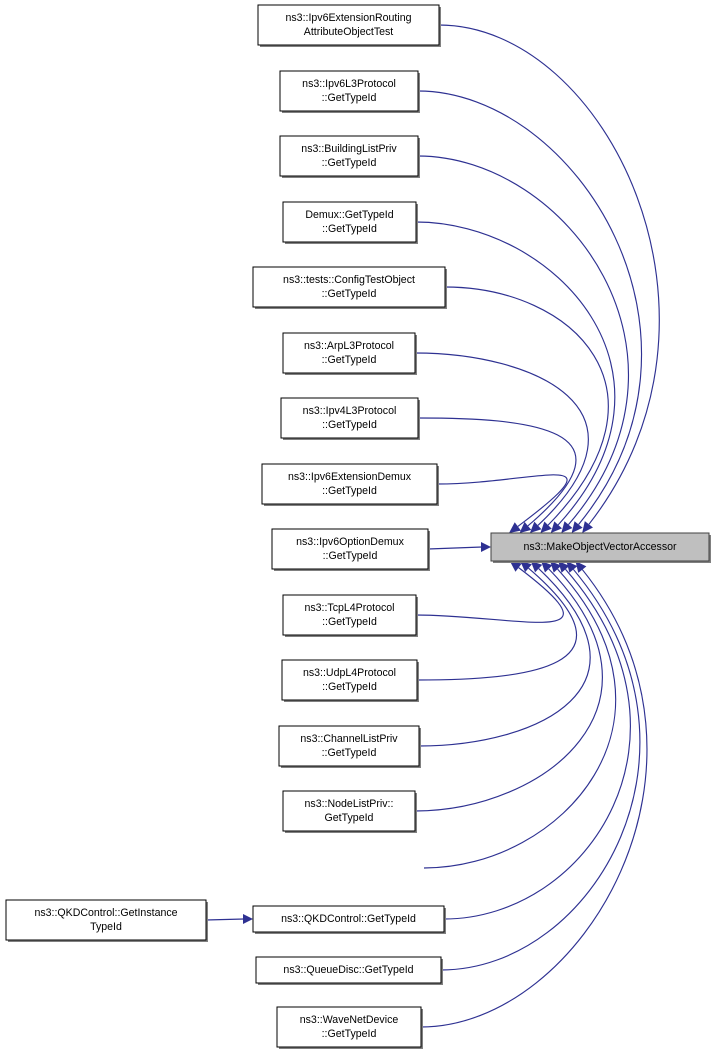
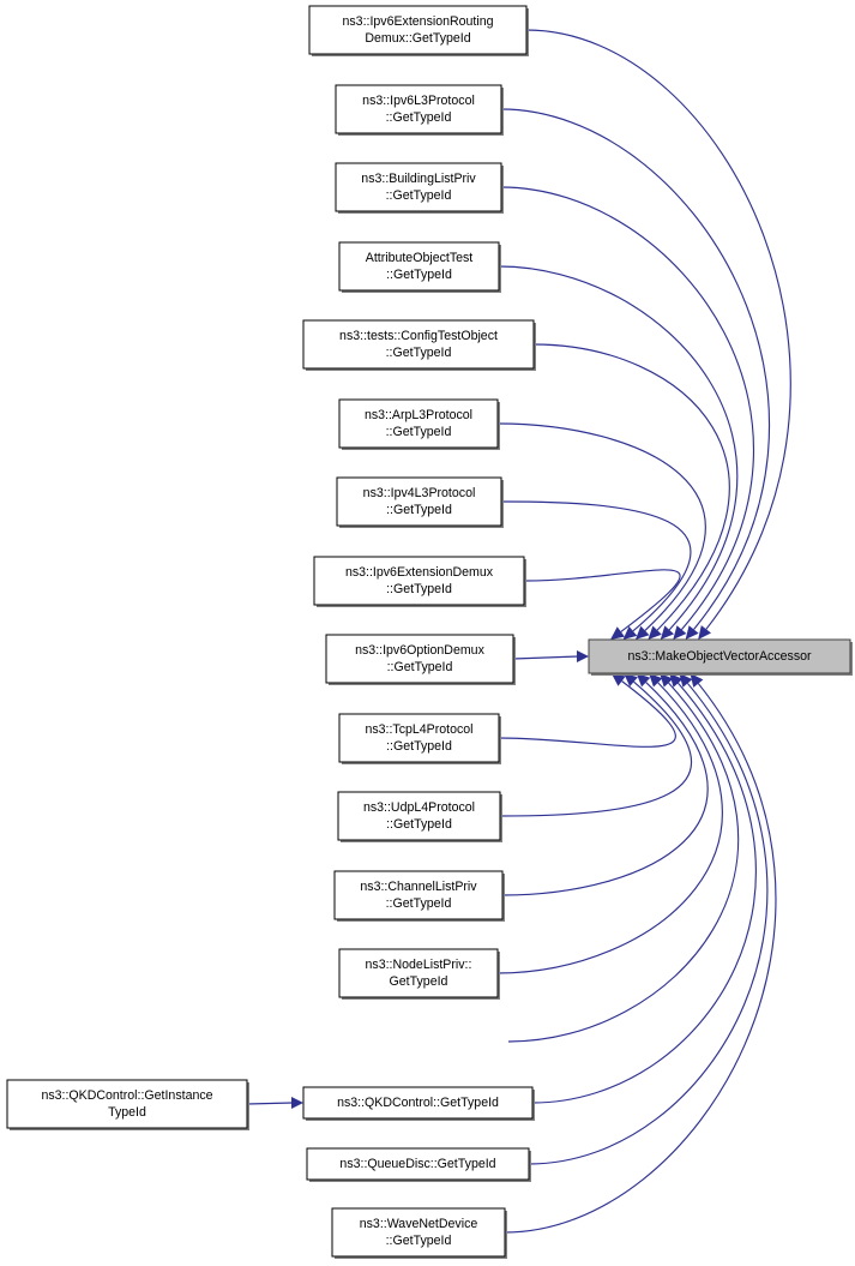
  ns3::Ipv6ExtensionRouting
- AttributeObjectTest
+ Demux::GetTypeId
  ns3::Ipv6L3Protocol
  ::GetTypeId
  ns3::BuildingListPriv
  ::GetTypeId
- Demux::GetTypeId
+ AttributeObjectTest
  ::GetTypeId
  ns3::tests::ConfigTestObject
  ::GetTypeId
  ns3::ArpL3Protocol
  ::GetTypeId
  ns3::Ipv4L3Protocol
  ::GetTypeId
  ns3::Ipv6ExtensionDemux
  ::GetTypeId
  ns3::Ipv6OptionDemux
  ::GetTypeId
  ns3::TcpL4Protocol
  ::GetTypeId
  ns3::UdpL4Protocol
  ::GetTypeId
  ns3::ChannelListPriv
  ::GetTypeId
  ns3::NodeListPriv::
  GetTypeId
  ns3::QKDControl::GetTypeId
  ns3::QueueDisc::GetTypeId
  ns3::WaveNetDevice
  ::GetTypeId
  ns3::QKDControl::GetInstance
  TypeId
  ns3::MakeObjectVectorAccessor
